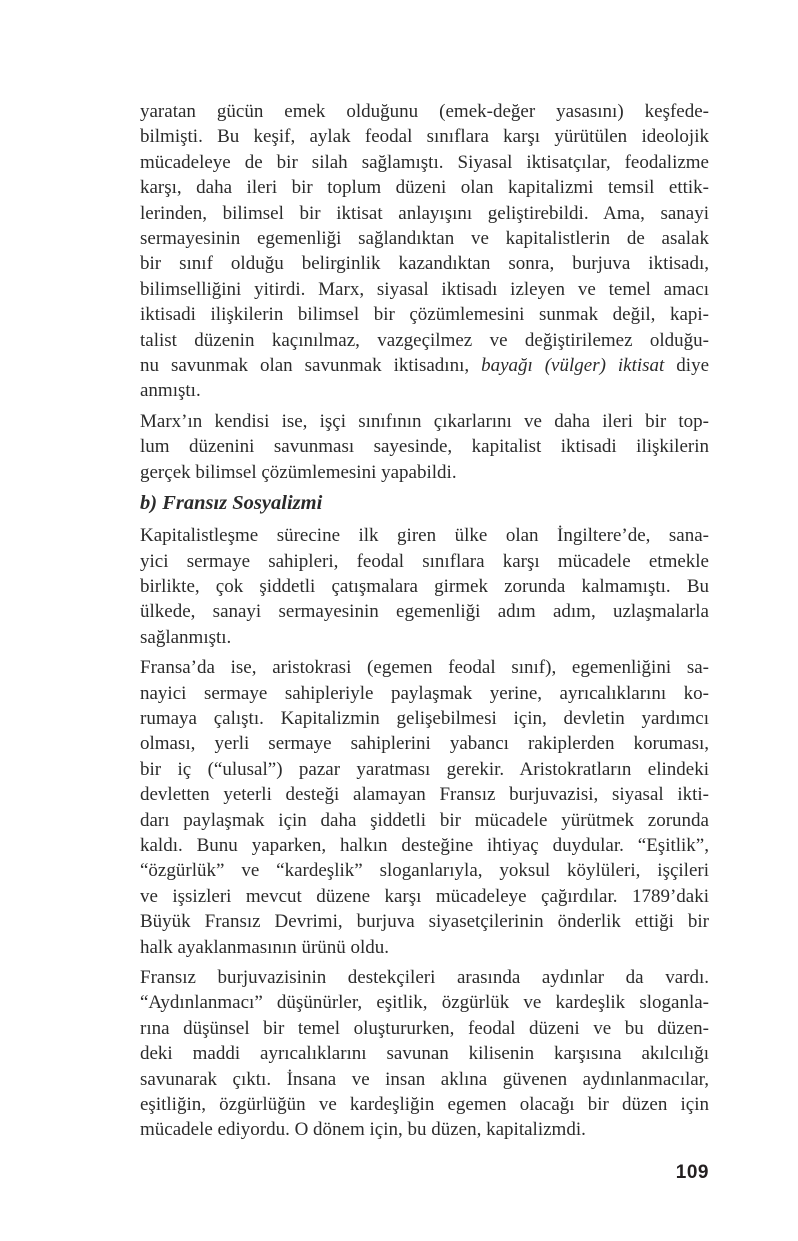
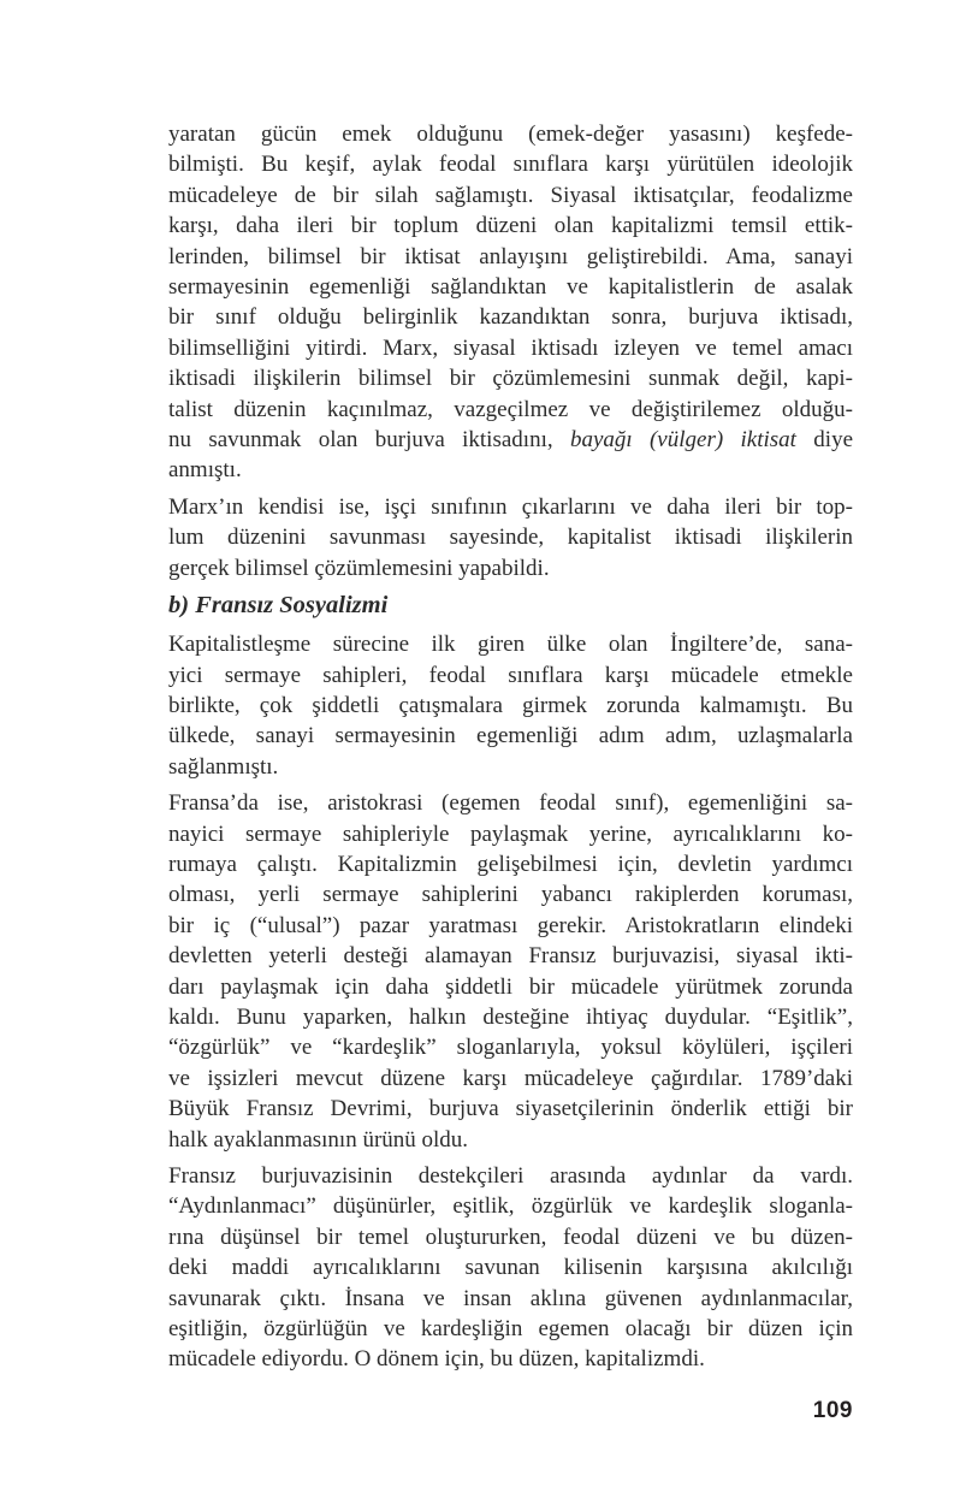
  yaratan gücün emek olduğunu (emek-değer yasasını) keşfede-
  bilmişti. Bu keşif, aylak feodal sınıflara karşı yürütülen ideolojik
  mücadeleye de bir silah sağlamıştı. Siyasal iktisatçılar, feodalizme
  karşı, daha ileri bir toplum düzeni olan kapitalizmi temsil ettik-
  lerinden, bilimsel bir iktisat anlayışını geliştirebildi. Ama, sanayi
  sermayesinin egemenliği sağlandıktan ve kapitalistlerin de asalak
  bir sınıf olduğu belirginlik kazandıktan sonra, burjuva iktisadı,
  bilimselliğini yitirdi. Marx, siyasal iktisadı izleyen ve temel amacı
  iktisadi ilişkilerin bilimsel bir çözümlemesini sunmak değil, kapi-
  talist düzenin kaçınılmaz, vazgeçilmez ve değiştirilemez olduğu-
- nu savunmak olan savunmak iktisadını, bayağı (vülger) iktisat diye
+ nu savunmak olan burjuva iktisadını, bayağı (vülger) iktisat diye
  anmıştı.
  Marx’ın kendisi ise, işçi sınıfının çıkarlarını ve daha ileri bir top-
  lum düzenini savunması sayesinde, kapitalist iktisadi ilişkilerin
  gerçek bilimsel çözümlemesini yapabildi.
  b) Fransız Sosyalizmi
  Kapitalistleşme sürecine ilk giren ülke olan İngiltere’de, sana-
  yici sermaye sahipleri, feodal sınıflara karşı mücadele etmekle
  birlikte, çok şiddetli çatışmalara girmek zorunda kalmamıştı. Bu
  ülkede, sanayi sermayesinin egemenliği adım adım, uzlaşmalarla
  sağlanmıştı.
  Fransa’da ise, aristokrasi (egemen feodal sınıf), egemenliğini sa-
  nayici sermaye sahipleriyle paylaşmak yerine, ayrıcalıklarını ko-
  rumaya çalıştı. Kapitalizmin gelişebilmesi için, devletin yardımcı
  olması, yerli sermaye sahiplerini yabancı rakiplerden koruması,
  bir iç (“ulusal”) pazar yaratması gerekir. Aristokratların elindeki
  devletten yeterli desteği alamayan Fransız burjuvazisi, siyasal ikti-
  darı paylaşmak için daha şiddetli bir mücadele yürütmek zorunda
  kaldı. Bunu yaparken, halkın desteğine ihtiyaç duydular. “Eşitlik”,
  “özgürlük” ve “kardeşlik” sloganlarıyla, yoksul köylüleri, işçileri
  ve işsizleri mevcut düzene karşı mücadeleye çağırdılar. 1789’daki
  Büyük Fransız Devrimi, burjuva siyasetçilerinin önderlik ettiği bir
  halk ayaklanmasının ürünü oldu.
  Fransız burjuvazisinin destekçileri arasında aydınlar da vardı.
  “Aydınlanmacı” düşünürler, eşitlik, özgürlük ve kardeşlik sloganla-
  rına düşünsel bir temel oluştururken, feodal düzeni ve bu düzen-
  deki maddi ayrıcalıklarını savunan kilisenin karşısına akılcılığı
  savunarak çıktı. İnsana ve insan aklına güvenen aydınlanmacılar,
  eşitliğin, özgürlüğün ve kardeşliğin egemen olacağı bir düzen için
  mücadele ediyordu. O dönem için, bu düzen, kapitalizmdi.
  109
